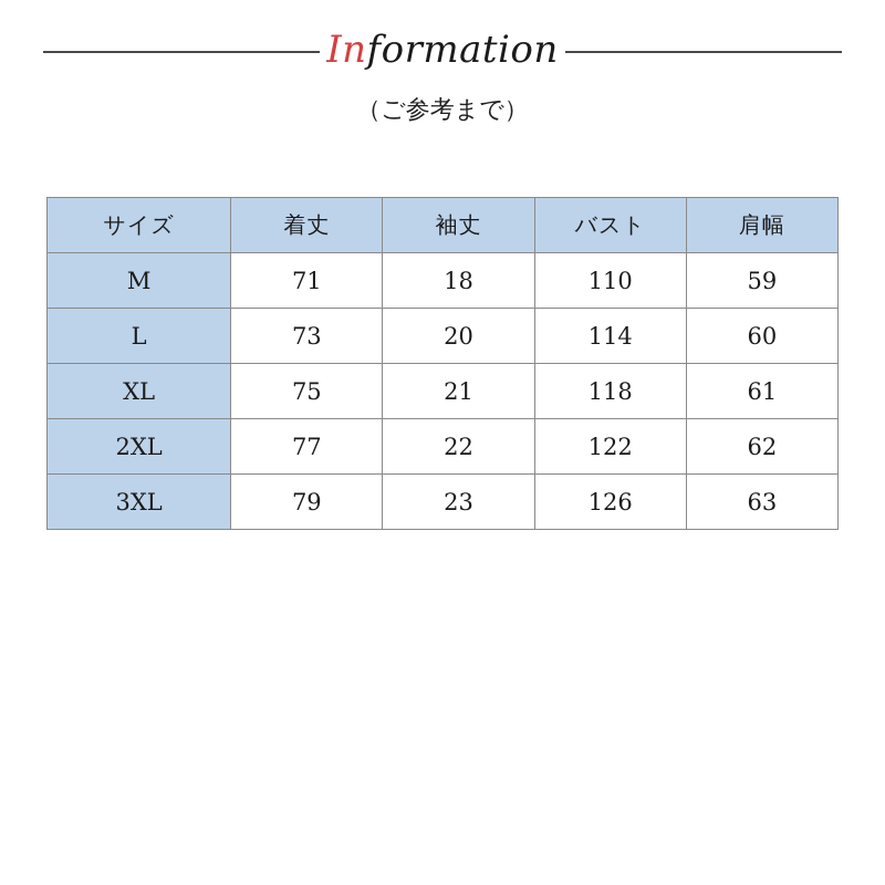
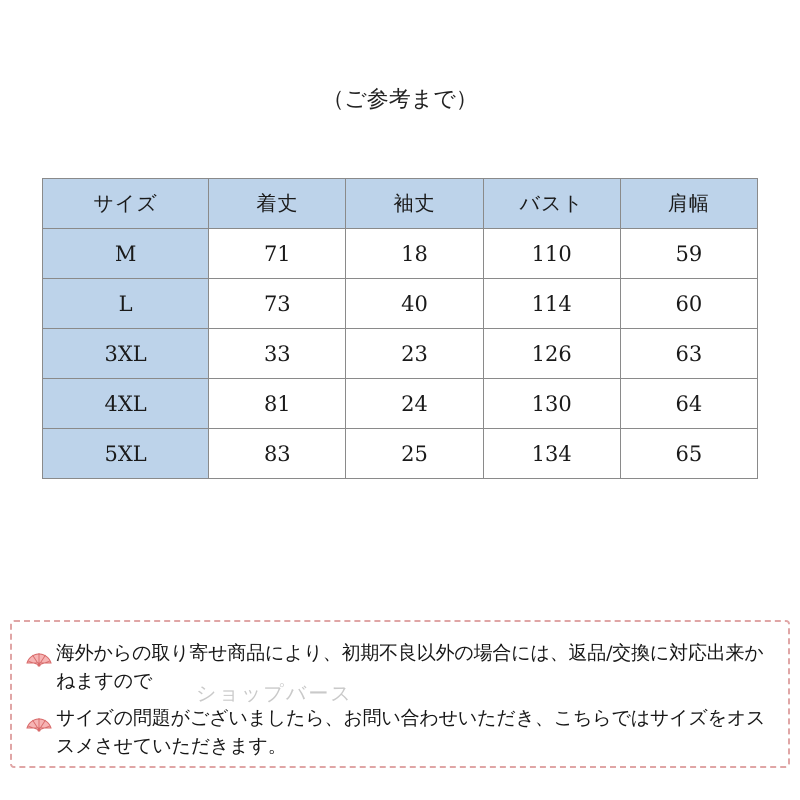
- Information
  （ご参考まで）
  サイズ	着丈	袖丈	バスト	肩幅
  M	71	18	110	59
- L	73	20	114	60
+ L	73	40	114	60
- XL	75	21	118	61
- 2XL	77	22	122	62
- 3XL	79	23	126	63
+ 3XL	33	23	126	63
+ 4XL	81	24	130	64
+ 5XL	83	25	134	65
+ 海外からの取り寄せ商品により、初期不良以外の場合には、返品/交換に対応出来かねますので
+ サイズの問題がございましたら、お問い合わせいただき、こちらではサイズをオススメさせていただきます。
+ ショップバース
